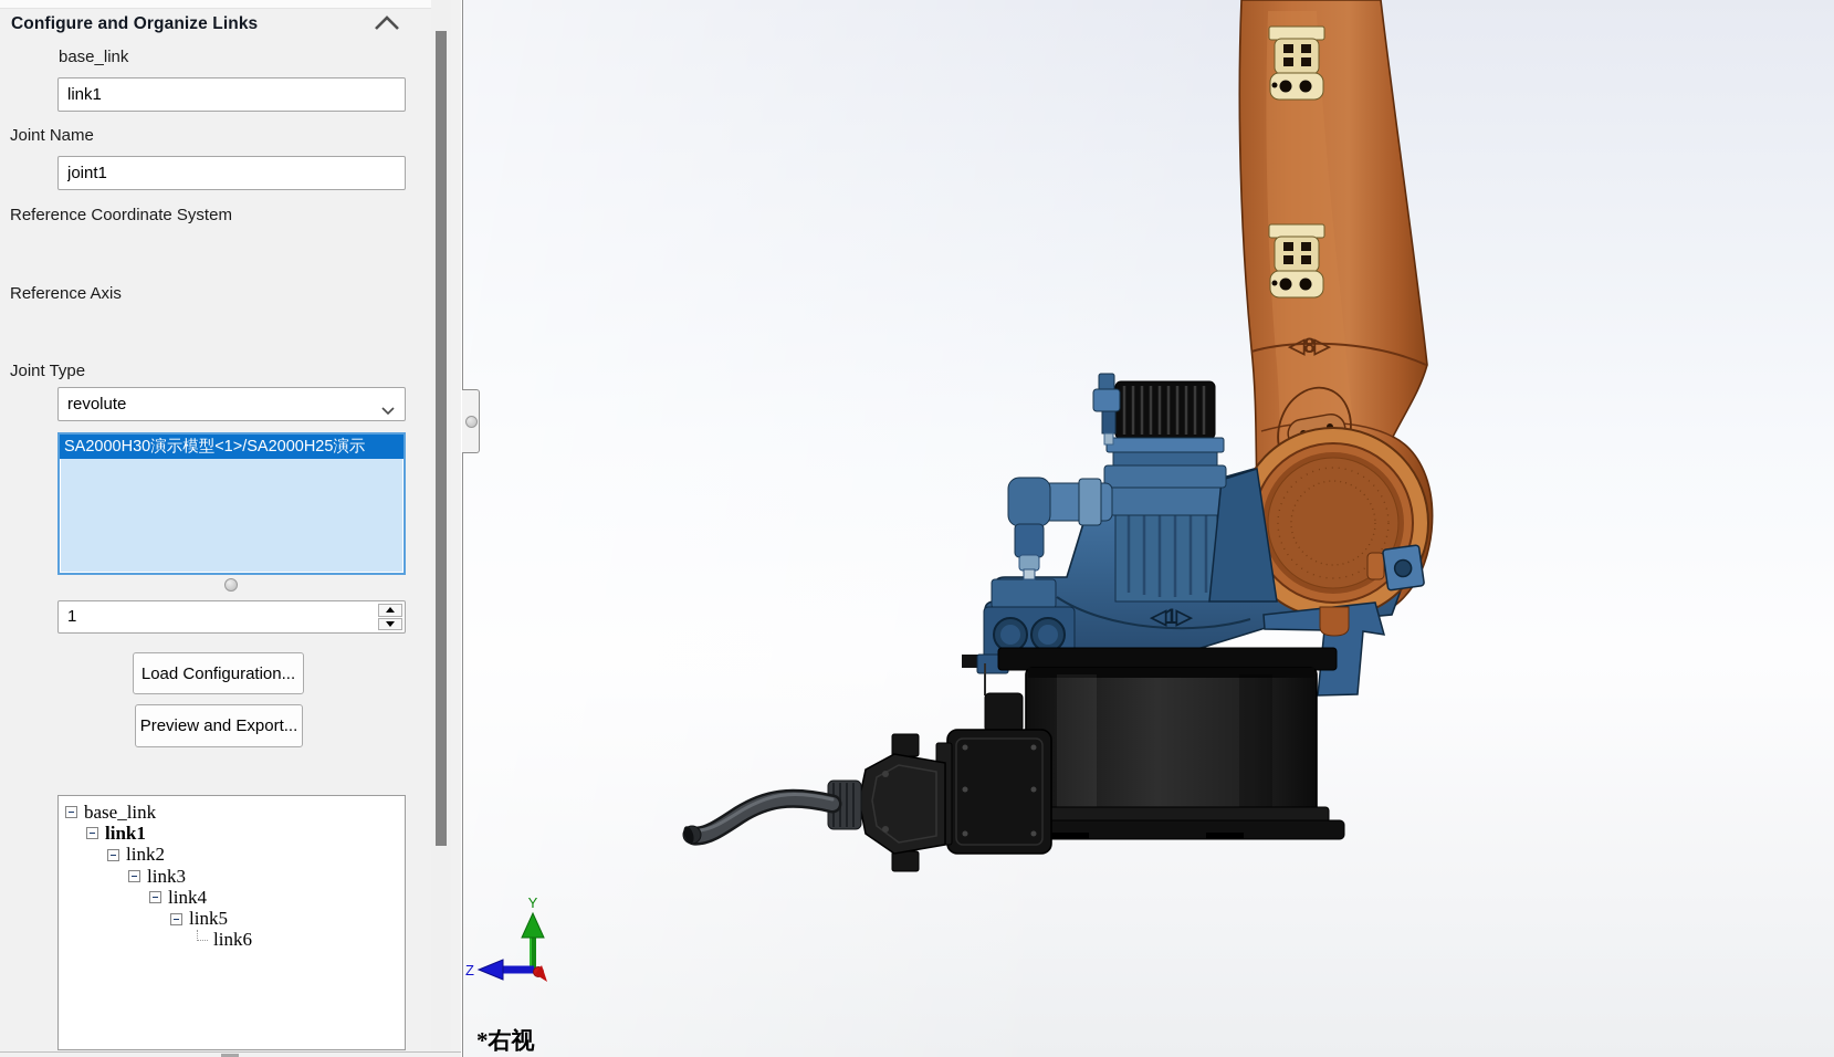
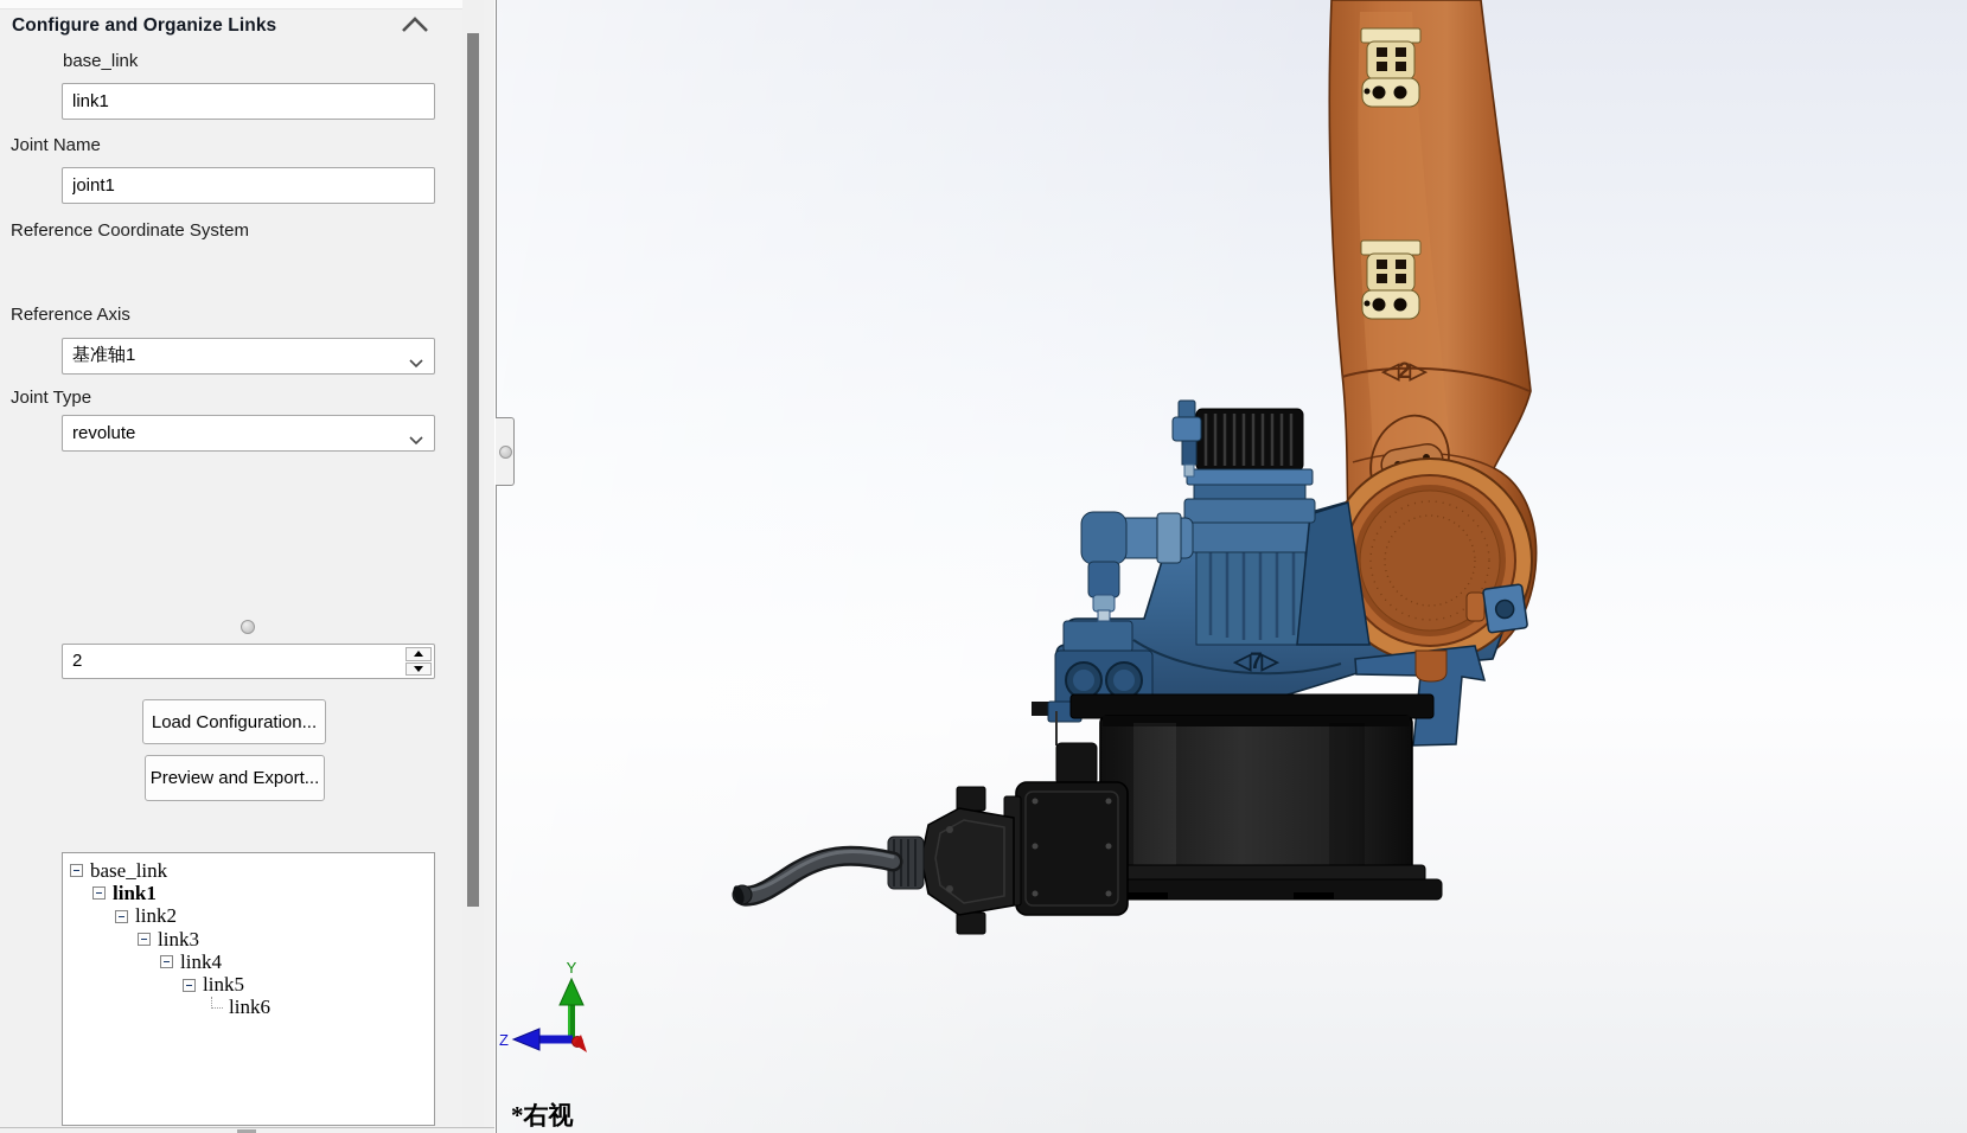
  Configure and Organize Links
  base_link
  link1
  Joint Name
  joint1
  Reference Coordinate System
  Reference Axis
+ 基准轴1
  Joint Type
  revolute
- SA2000H30演示模型<1>/SA2000H25演示
- 1
+ 2
  Load Configuration...
  Preview and Export...
  base_link
  link1
  link2
  link3
  link4
  link5
  link6
- ◁8▷
+ ◁2▷
- ◁1▷
+ ◁7▷
  Y
  Z
  *右视
